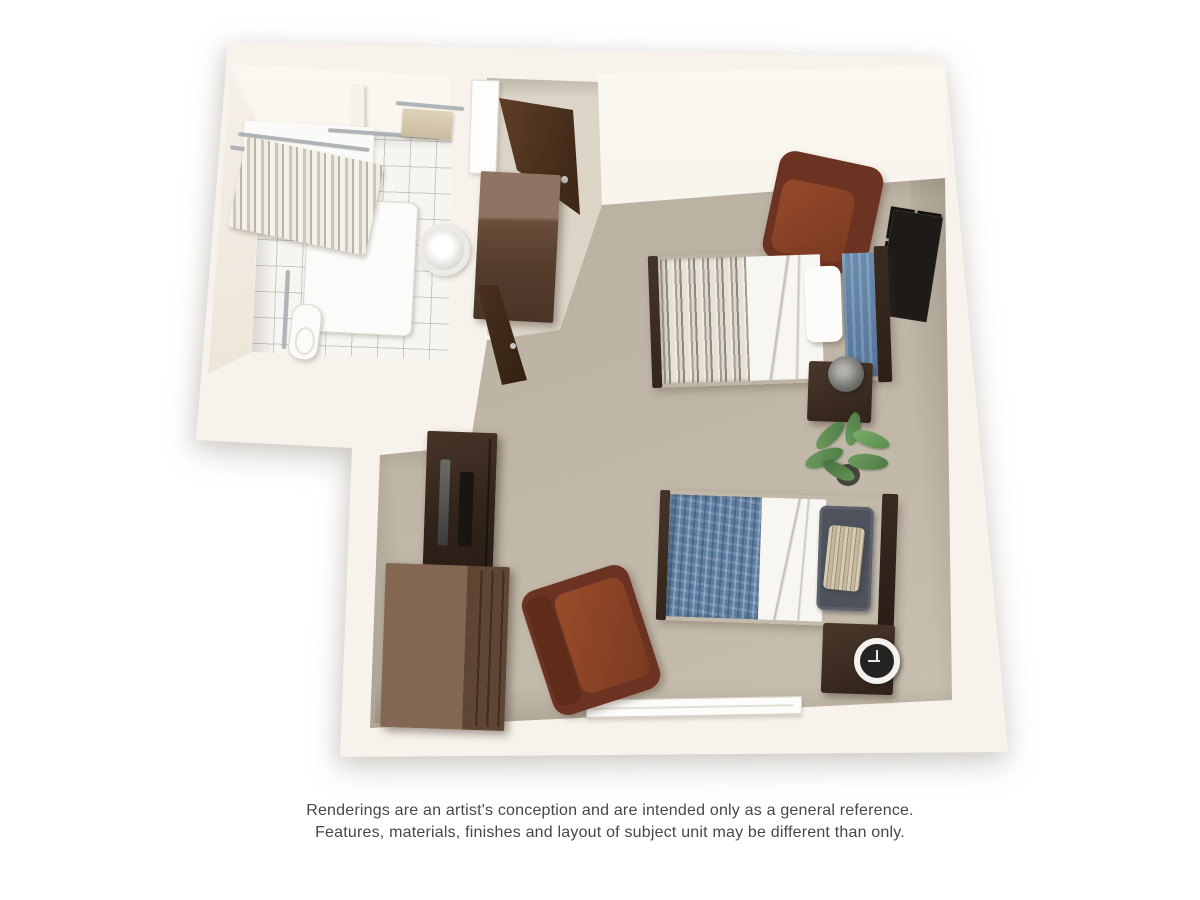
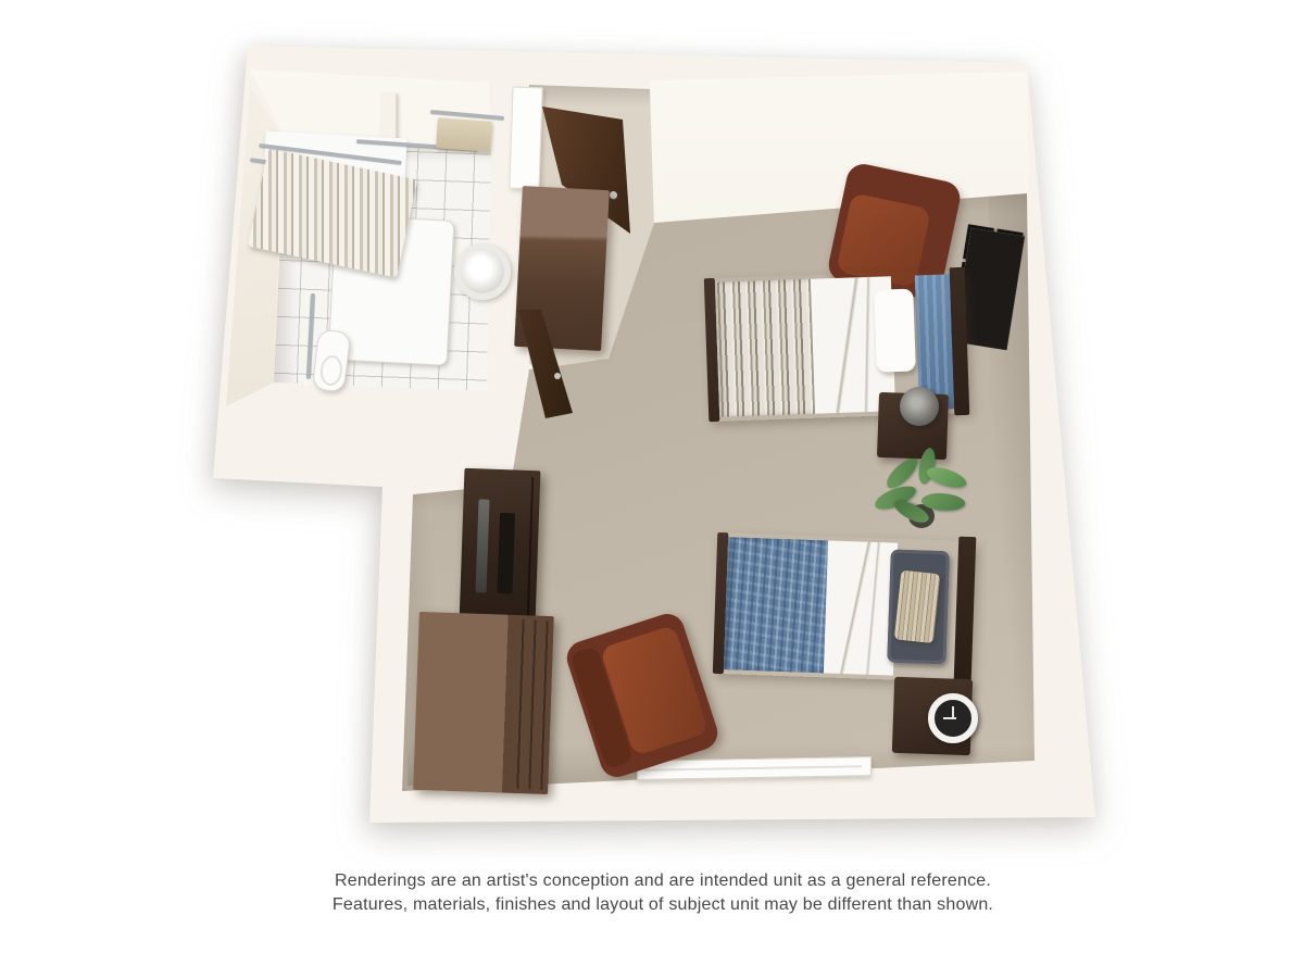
- Renderings are an artist's conception and are intended only as a general reference.
+ Renderings are an artist's conception and are intended unit as a general reference.
- Features, materials, finishes and layout of subject unit may be different than only.
+ Features, materials, finishes and layout of subject unit may be different than shown.
